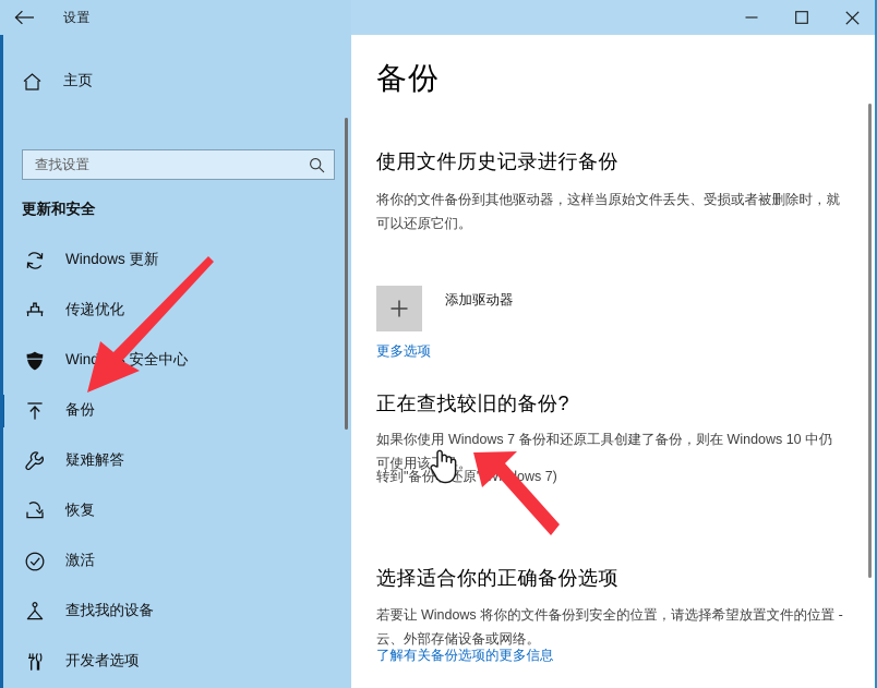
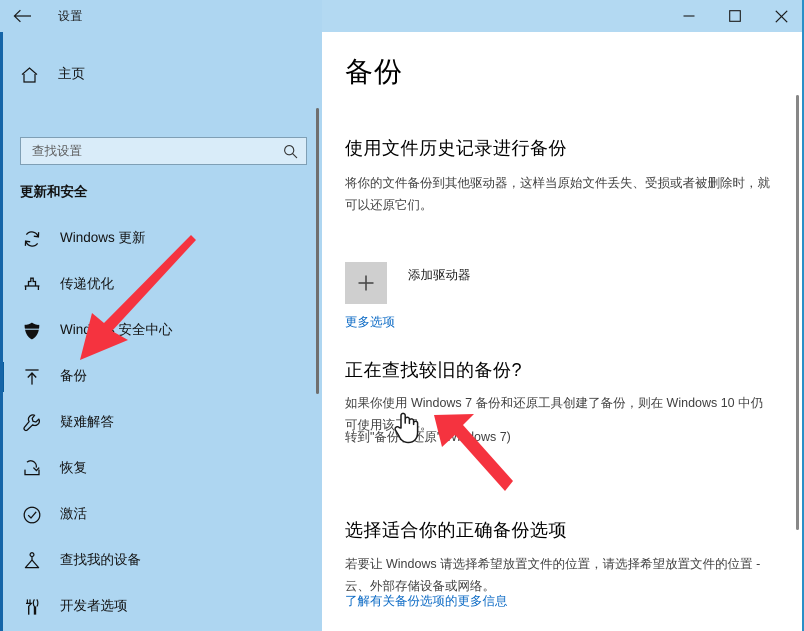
  设置
  主页
  查找设置
  更新和安全
  Windows 更新
  传递优化
  Wind 安全中心
  备份
  疑难解答
  恢复
  激活
  查找我的设备
  开发者选项
  备份
  使用文件历史记录进行备份
  将你的文件备份到其他驱动器，这样当原始文件丢失、受损或者被删除时，就可以还原它们。
  添加驱动器
  更多选项
  正在查找较旧的备份?
  如果你使用 Windows 7 备份和还原工具创建了备份，则在 Windows 10 中仍可使用该。
  选择适合你的正确备份选项
- 若要让 Windows 将你的文件备份到安全的位置，请选择希望放置文件的位置 - 云、外部存储设备或网络。
+ 若要让 Windows 请选择希望放置文件的位置，请选择希望放置文件的位置 - 云、外部存储设备或网络。
  了解有关备份选项的更多信息
